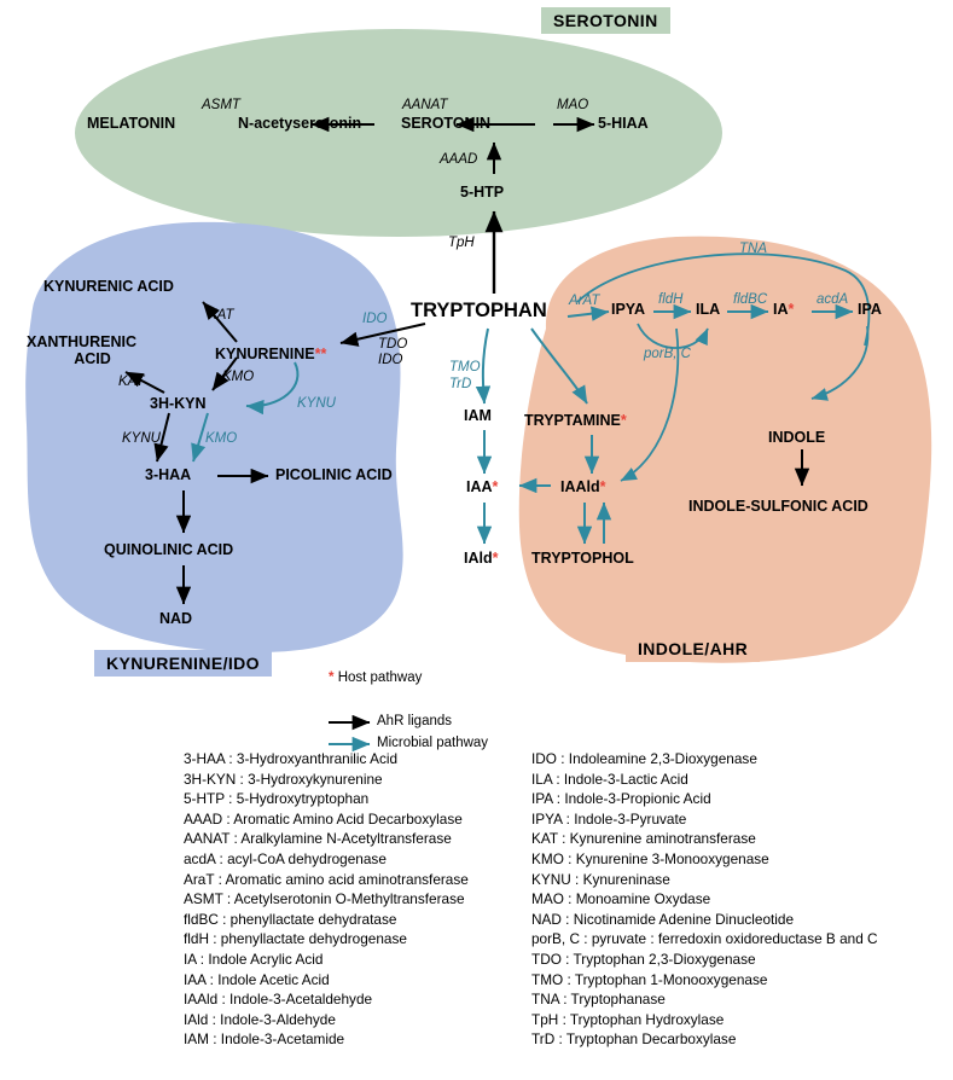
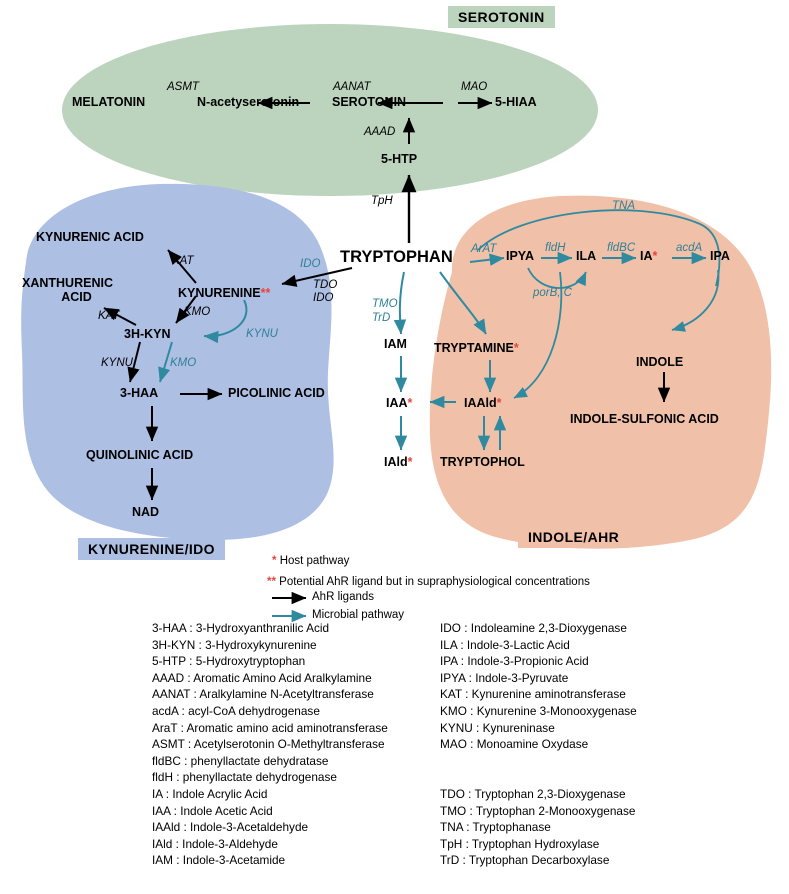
  SEROTONIN
  KYNURENINE/IDO
  INDOLE/AHR
  MELATONIN
  N-acetyserotonin
  SEROTONIN
  5-HIAA
  5-HTP
  ASMT
  AANAT
  MAO
  AAAD
  TpH
  TRYPTOPHAN
  KYNURENIC ACID
  XANTHURENIC
  ACID
  KYNURENINE**
  3H-KYN
  3-HAA
  PICOLINIC ACID
  QUINOLINIC ACID
  NAD
  KAT
  KAT
  IDO
  TDO
  IDO
  KMO
  KYNU
  KYNU
  KMO
  IPYA
  ILA
  IA*
  IPA
  IAM
  TRYPTAMINE*
  INDOLE
  IAA*
  IAAld*
  INDOLE-SULFONIC ACID
  IAld*
  TRYPTOPHOL
  TNA
  ArAT
  fldH
  fldBC
  acdA
  porB, C
  TMO
  TrD
  * Host pathway
+ ** Potential AhR ligand but in supraphysiological concentrations
  AhR ligands
  Microbial pathway
  3-HAA : 3-Hydroxyanthranilic Acid
  3H-KYN : 3-Hydroxykynurenine
  5-HTP : 5-Hydroxytryptophan
- AAAD : Aromatic Amino Acid Decarboxylase
+ AAAD : Aromatic Amino Acid Aralkylamine
  AANAT : Aralkylamine N-Acetyltransferase
  acdA : acyl-CoA dehydrogenase
  AraT : Aromatic amino acid aminotransferase
  ASMT : Acetylserotonin O-Methyltransferase
  fldBC : phenyllactate dehydratase
  fldH : phenyllactate dehydrogenase
  IA : Indole Acrylic Acid
  IAA : Indole Acetic Acid
  IAAld : Indole-3-Acetaldehyde
  IAld : Indole-3-Aldehyde
  IAM : Indole-3-Acetamide
  IDO : Indoleamine 2,3-Dioxygenase
  ILA : Indole-3-Lactic Acid
  IPA : Indole-3-Propionic Acid
  IPYA : Indole-3-Pyruvate
  KAT : Kynurenine aminotransferase
  KMO : Kynurenine 3-Monooxygenase
  KYNU : Kynureninase
  MAO : Monoamine Oxydase
- NAD : Nicotinamide Adenine Dinucleotide
- porB, C : pyruvate : ferredoxin oxidoreductase B and C
  TDO : Tryptophan 2,3-Dioxygenase
- TMO : Tryptophan 1-Monooxygenase
+ TMO : Tryptophan 2-Monooxygenase
  TNA : Tryptophanase
  TpH : Tryptophan Hydroxylase
  TrD : Tryptophan Decarboxylase
